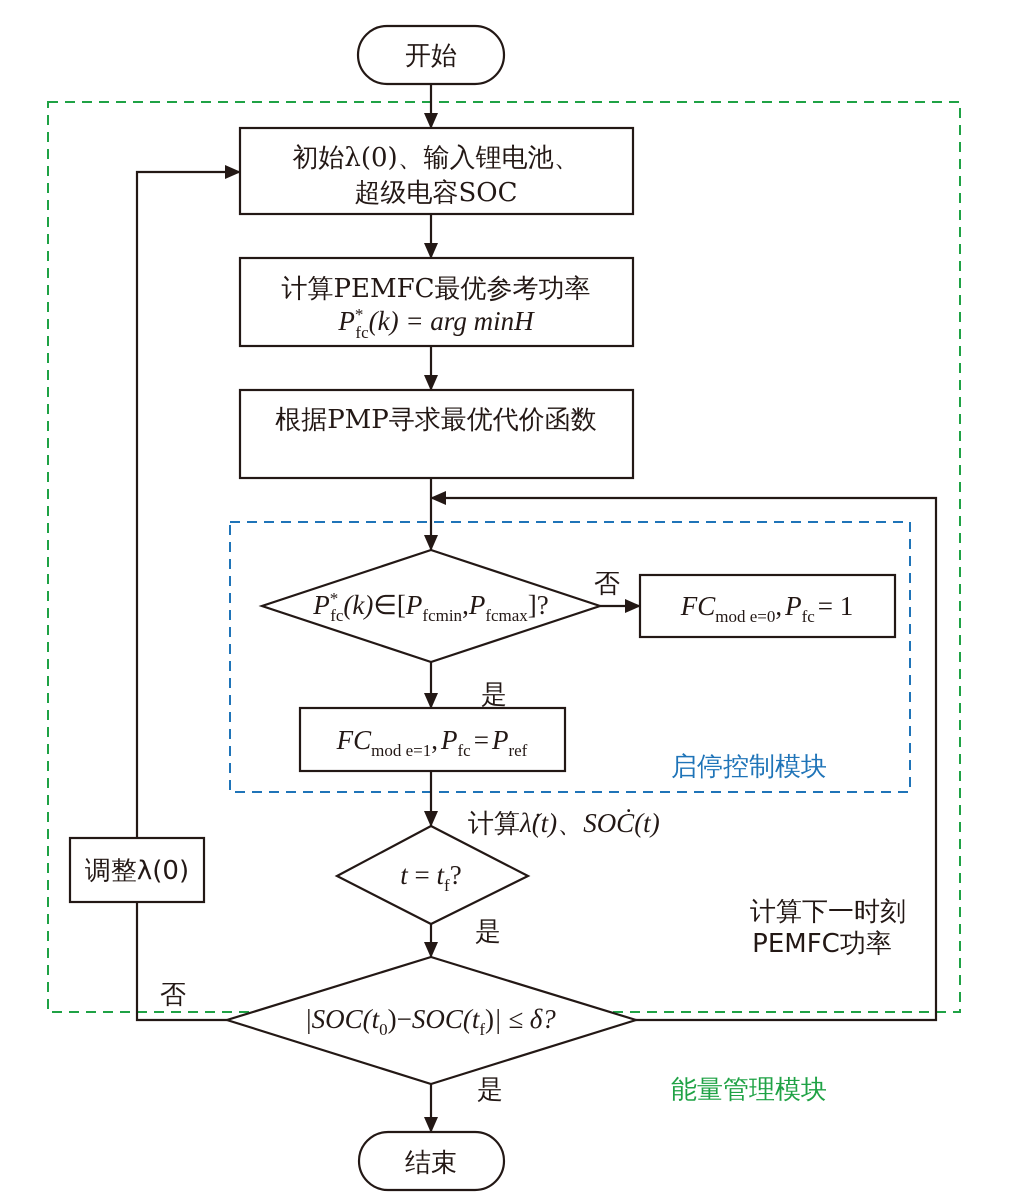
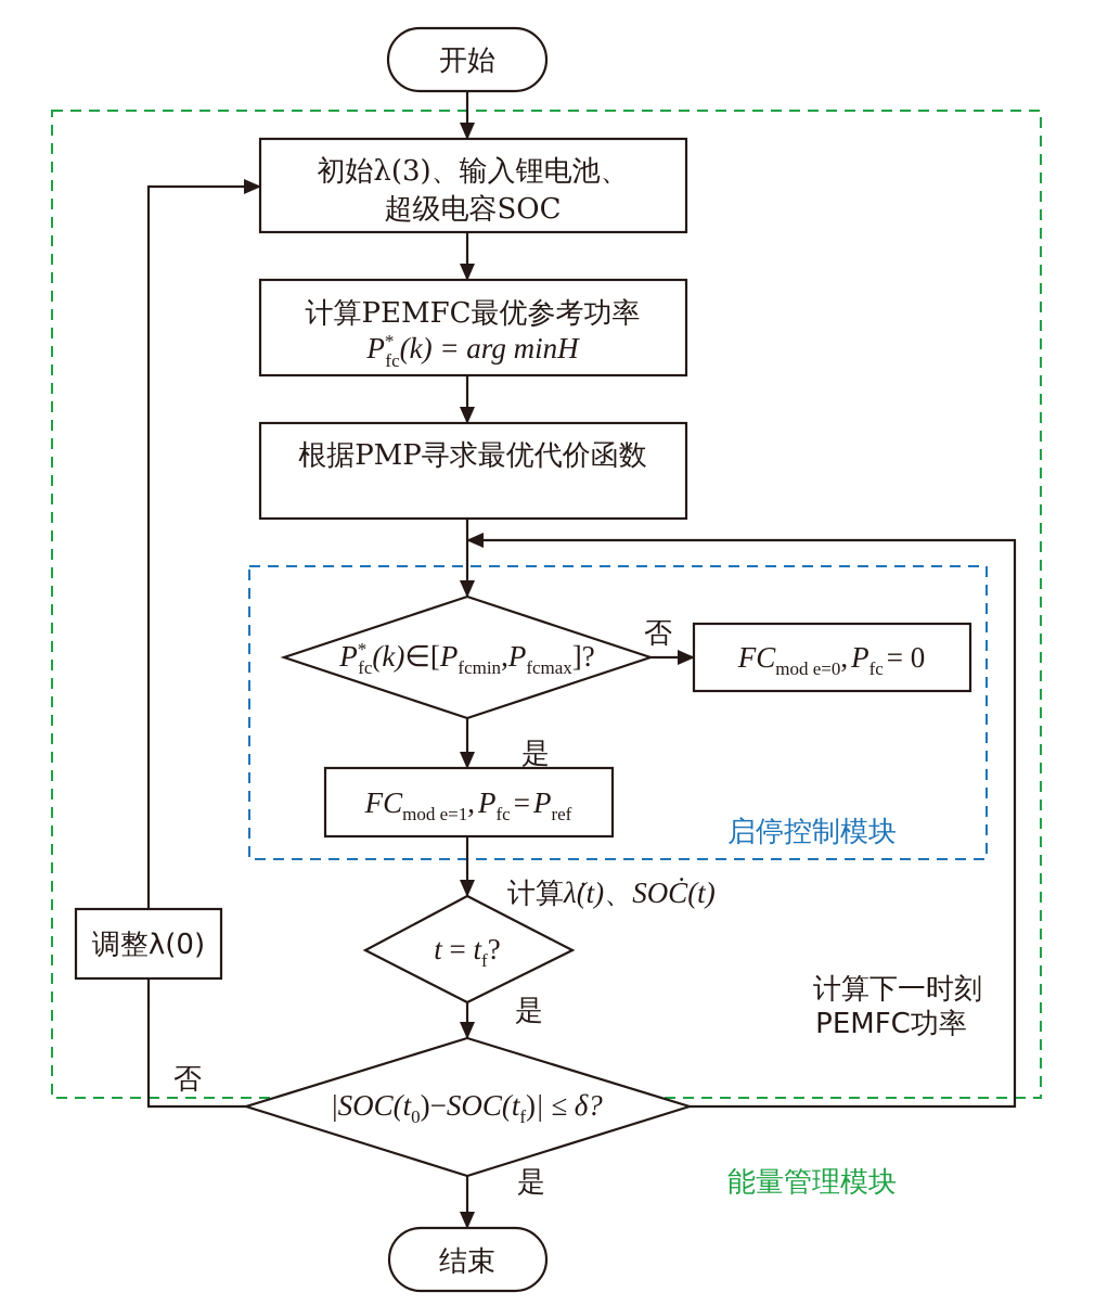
  开始
- 初始λ(0)、输入锂电池、
+ 初始λ(3)、输入锂电池、
  超级电容SOC
  计算PEMFC最优参考功率
  P* fc (k) = arg minH
  根据PMP寻求最优代价函数
  P* fc (k)∈[Pfcmin ,Pfcmax ]?
  否
- FCmod e=0 ,Pfc = 1
+ FCmod e=0 ,Pfc = 0
  是
  FCmod e=1 ,Pfc =Pref
  启停控制模块
  计算λ̇(t)、SOĊ(t)
  t = tf ?
  是
  |SOC(t0 )−SOC(tf )| ≤ δ?
  是
  能量管理模块
  结束
  否
  调整λ(0)
  计算下一时刻
  PEMFC功率
